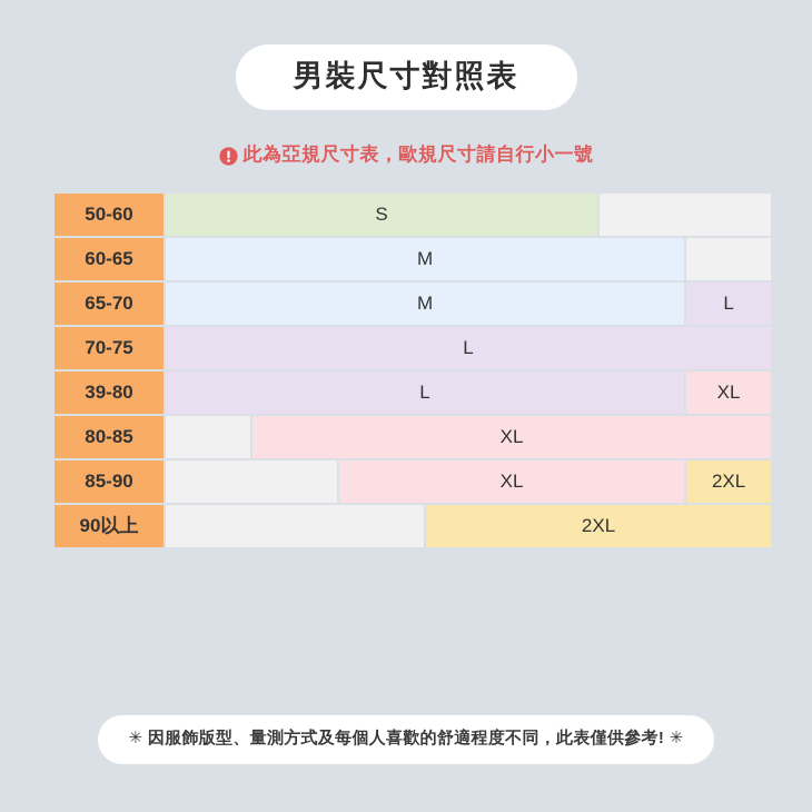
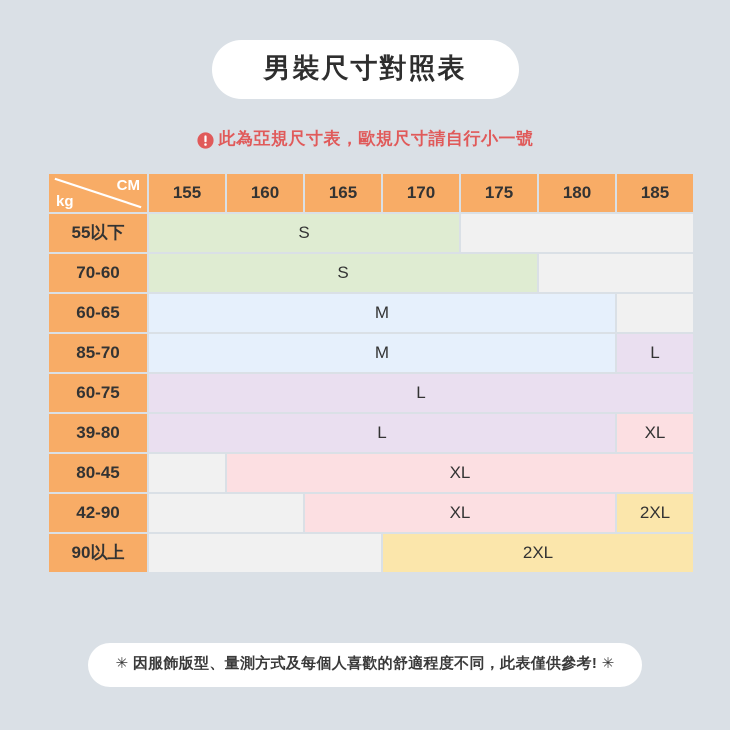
  男裝尺寸對照表
  此為亞規尺寸表，歐規尺寸請自行小一號
+ CMkg	155	160	165	170	175	180	185
+ 55以下	S
- 50-60	S
+ 70-60	S
  60-65	M
- 65-70	M	L
+ 85-70	M	L
- 70-75	L
+ 60-75	L
  39-80	L	XL
- 80-85		XL
+ 80-45		XL
- 85-90		XL	2XL
+ 42-90		XL	2XL
  90以上		2XL
  ✳ 因服飾版型、量測方式及每個人喜歡的舒適程度不同，此表僅供參考! ✳
